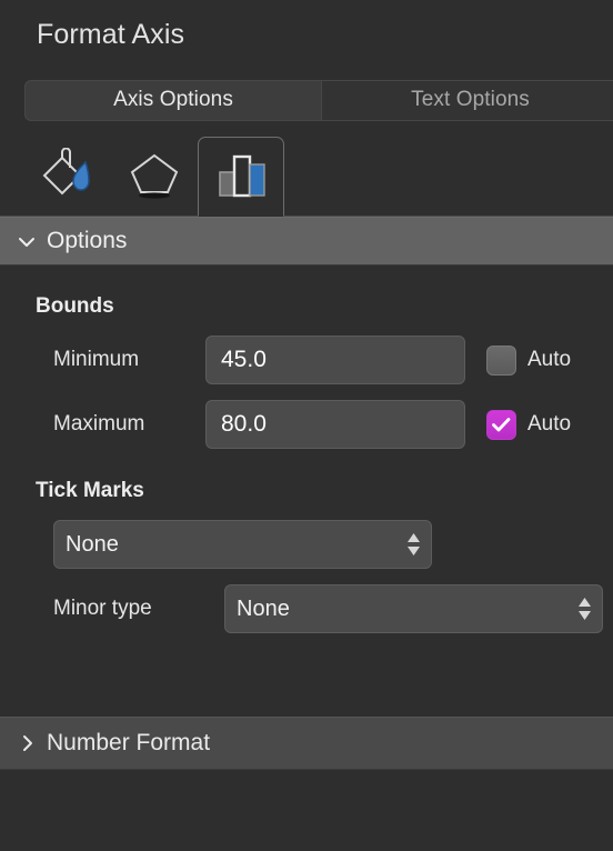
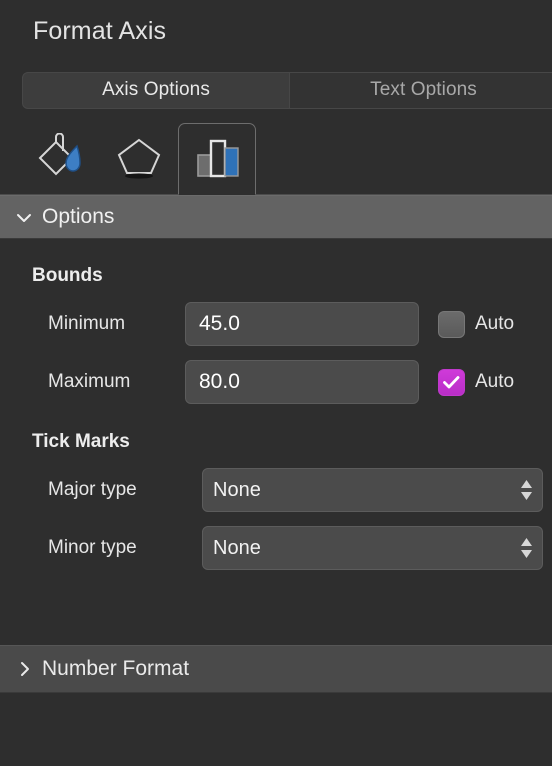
  Format Axis
  Axis Options
  Text Options
  Options
  Bounds
  Minimum
  45.0
  Auto
  Maximum
  80.0
  Auto
  Tick Marks
+ Major type
  None
  Minor type
  None
  Number Format
